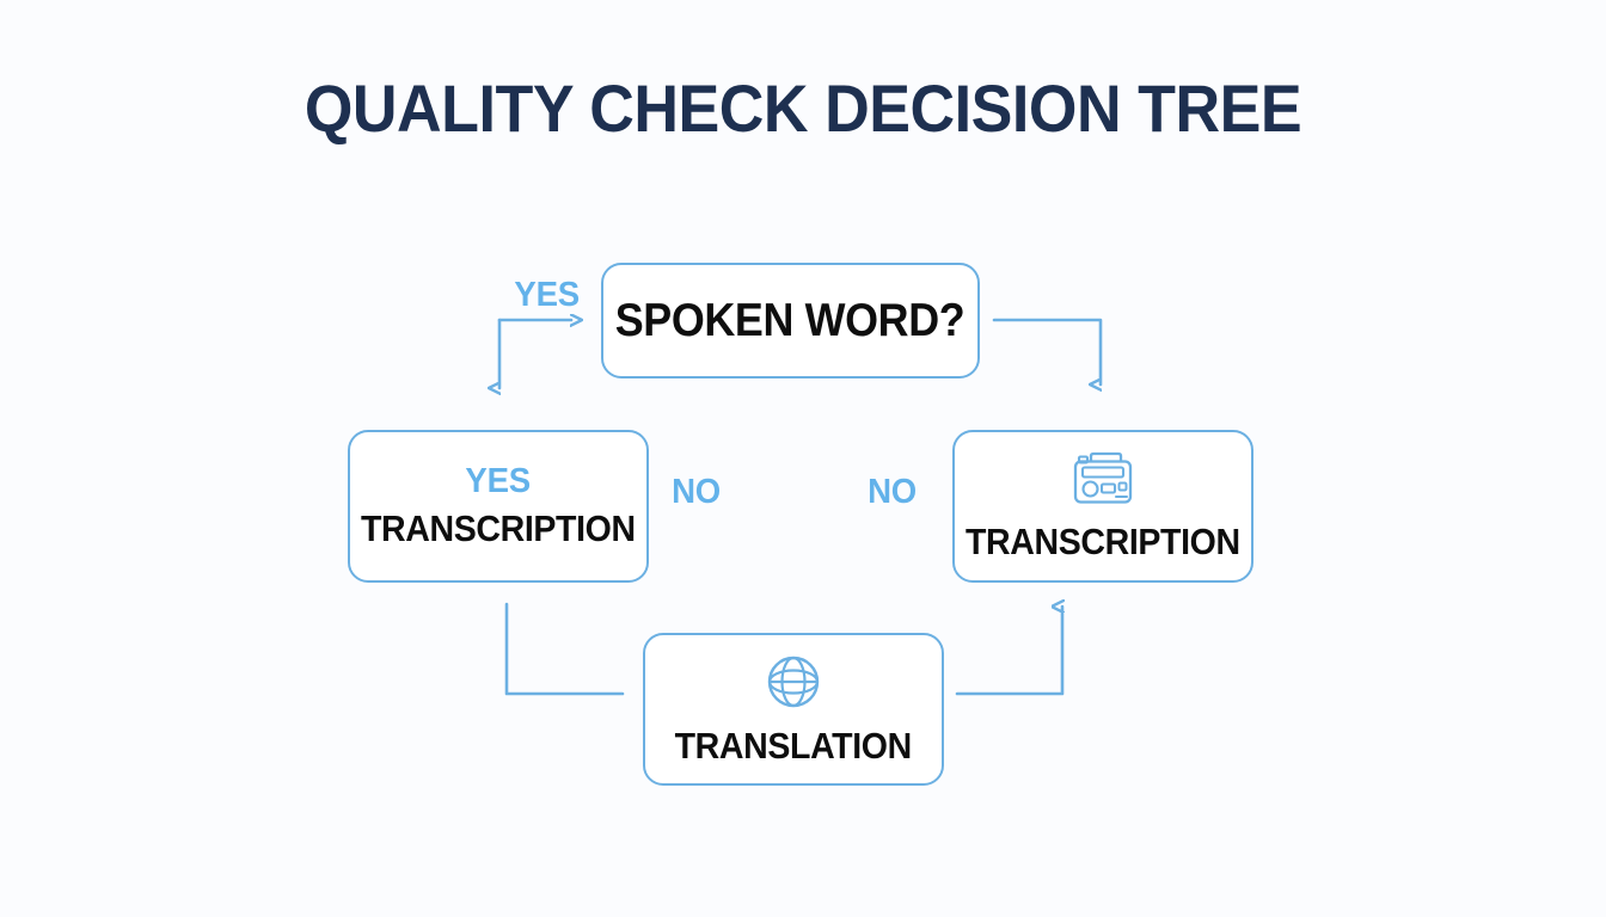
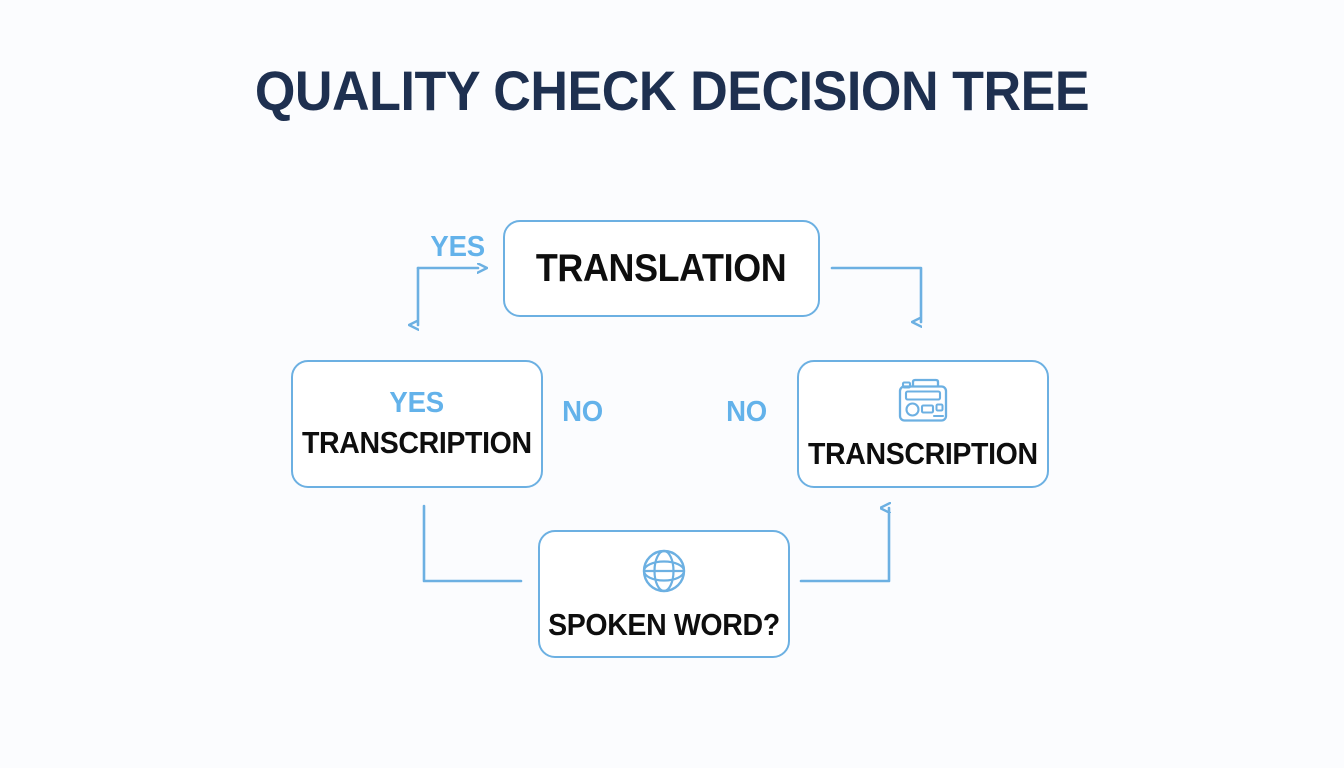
  QUALITY CHECK DECISION TREE
  YES
  NO
  NO
- SPOKEN WORD?
+ TRANSLATION
  YES
  TRANSCRIPTION
  TRANSCRIPTION
- TRANSLATION
+ SPOKEN WORD?
